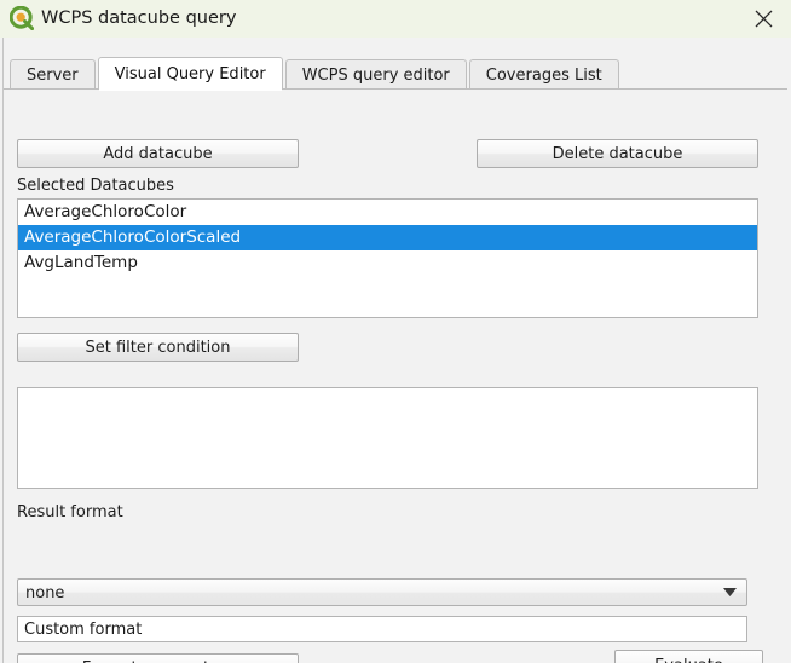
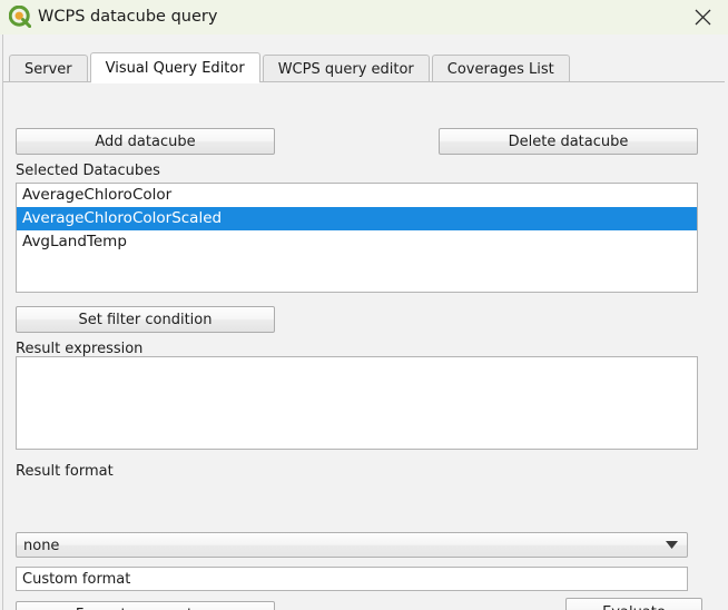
  WCPS datacube query
  Server
  Visual Query Editor
  WCPS query editor
  Coverages List
  Add datacube
  Delete datacube
  Selected Datacubes
  AverageChloroColor
  AverageChloroColorScaled
  AvgLandTemp
  Set filter condition
+ Result expression
  Result format
  none
  Custom format
